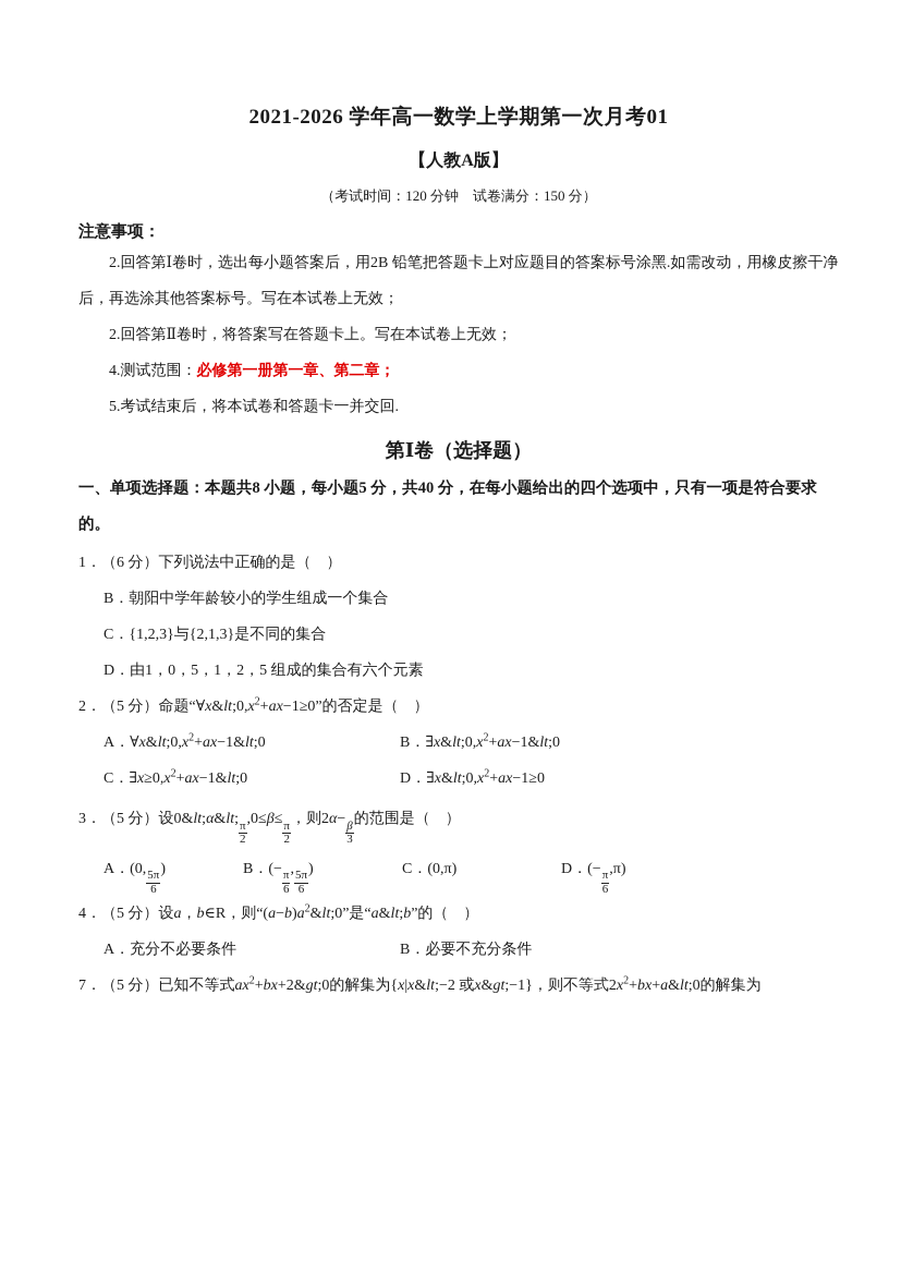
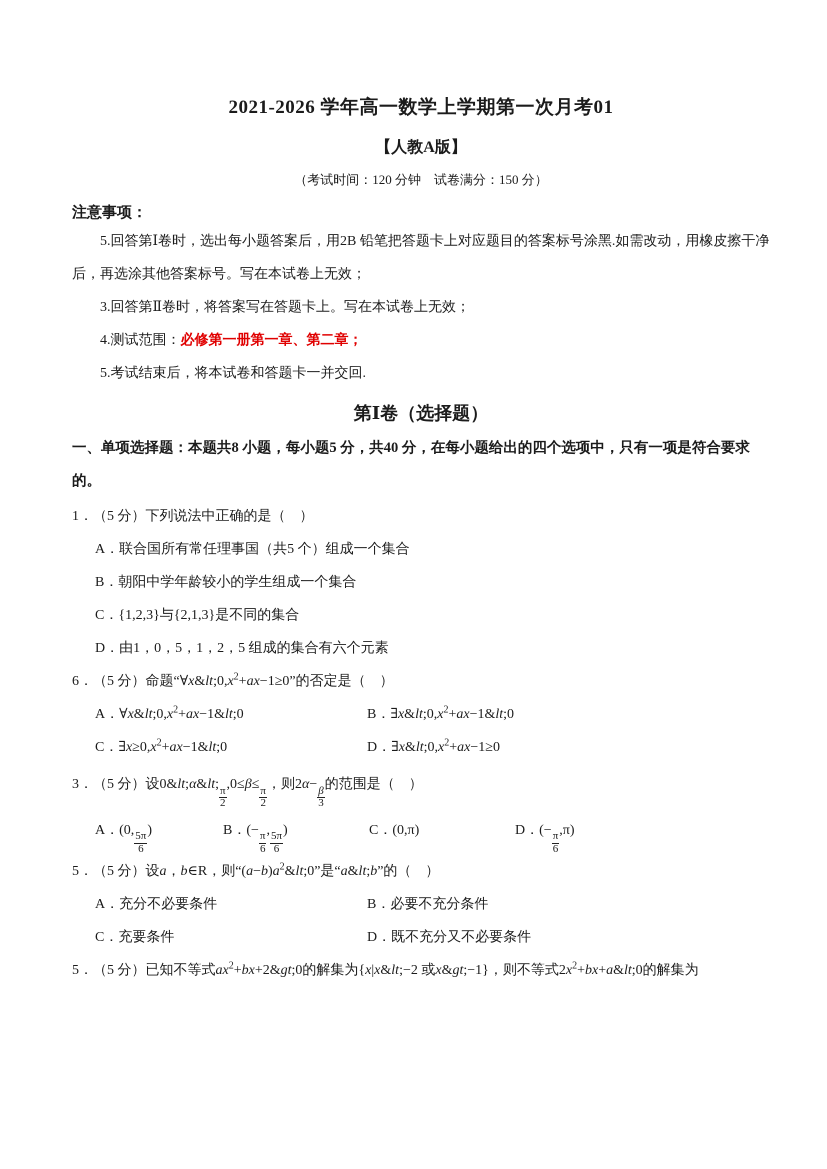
  2021-2026 学年高一数学上学期第一次月考01
  【人教A版】
  （考试时间：120 分钟 试卷满分：150 分）
  注意事项：
- 2.回答第Ⅰ卷时，选出每小题答案后，用2B 铅笔把答题卡上对应题目的答案标号涂黑.如需改动，用橡皮擦干净后，再选涂其他答案标号。写在本试卷上无效；
+ 5.回答第Ⅰ卷时，选出每小题答案后，用2B 铅笔把答题卡上对应题目的答案标号涂黑.如需改动，用橡皮擦干净后，再选涂其他答案标号。写在本试卷上无效；
- 2.回答第Ⅱ卷时，将答案写在答题卡上。写在本试卷上无效；
+ 3.回答第Ⅱ卷时，将答案写在答题卡上。写在本试卷上无效；
  4.测试范围：必修第一册第一章、第二章；
  5.考试结束后，将本试卷和答题卡一并交回.
  第Ⅰ卷（选择题）
  一、单项选择题：本题共8 小题，每小题5 分，共40 分，在每小题给出的四个选项中，只有一项是符合要求的。
- 1．（6 分）下列说法中正确的是（ ）
+ 1．（5 分）下列说法中正确的是（ ）
+ A．联合国所有常任理事国（共5 个）组成一个集合
  B．朝阳中学年龄较小的学生组成一个集合
  C．{1,2,3}与{2,1,3}是不同的集合
  D．由1，0，5，1，2，5 组成的集合有六个元素
- 2．（5 分）命题“∀x&lt;0,x2+ax−1≥0”的否定是（ ）
+ 6．（5 分）命题“∀x&lt;0,x2+ax−1≥0”的否定是（ ）
  A．∀x&lt;0,x2+ax−1&lt;0
  B．∃x&lt;0,x2+ax−1&lt;0
  C．∃x≥0,x2+ax−1&lt;0
  D．∃x&lt;0,x2+ax−1≥0
  3．（5 分）设0&lt;α&lt;
  π
  2
  ,0≤β≤
  π
  2
  ，则2α−
  β
  3
  的范围是（ ）
  A．(0,
  5π
  6
  )
  B．(−
  π
  6
  ,
  5π
  6
  )
  C．(0,π)
  D．(−
  π
  6
  ,π)
- 4．（5 分）设a，b∈R，则“(a−b)a2&lt;0”是“a&lt;b”的（ ）
+ 5．（5 分）设a，b∈R，则“(a−b)a2&lt;0”是“a&lt;b”的（ ）
  A．充分不必要条件
  B．必要不充分条件
+ C．充要条件
+ D．既不充分又不必要条件
- 7．（5 分）已知不等式ax2+bx+2&gt;0的解集为{x|x&lt;−2 或x&gt;−1}，则不等式2x2+bx+a&lt;0的解集为
+ 5．（5 分）已知不等式ax2+bx+2&gt;0的解集为{x|x&lt;−2 或x&gt;−1}，则不等式2x2+bx+a&lt;0的解集为
